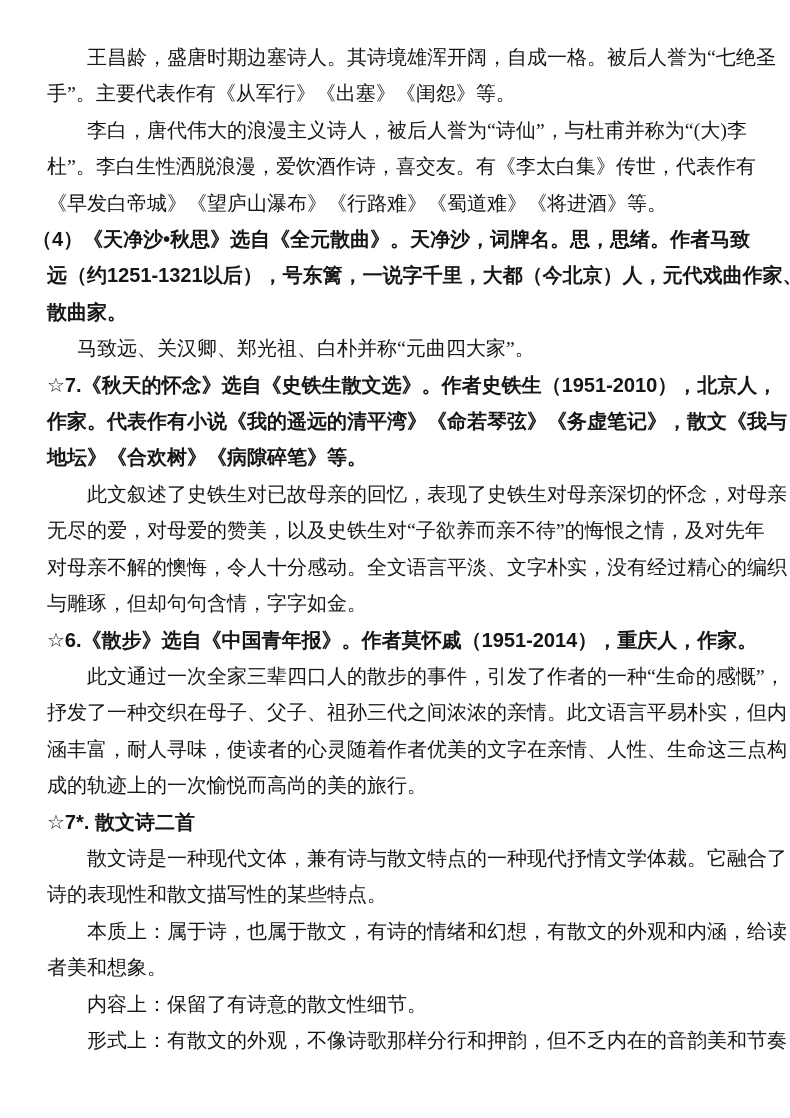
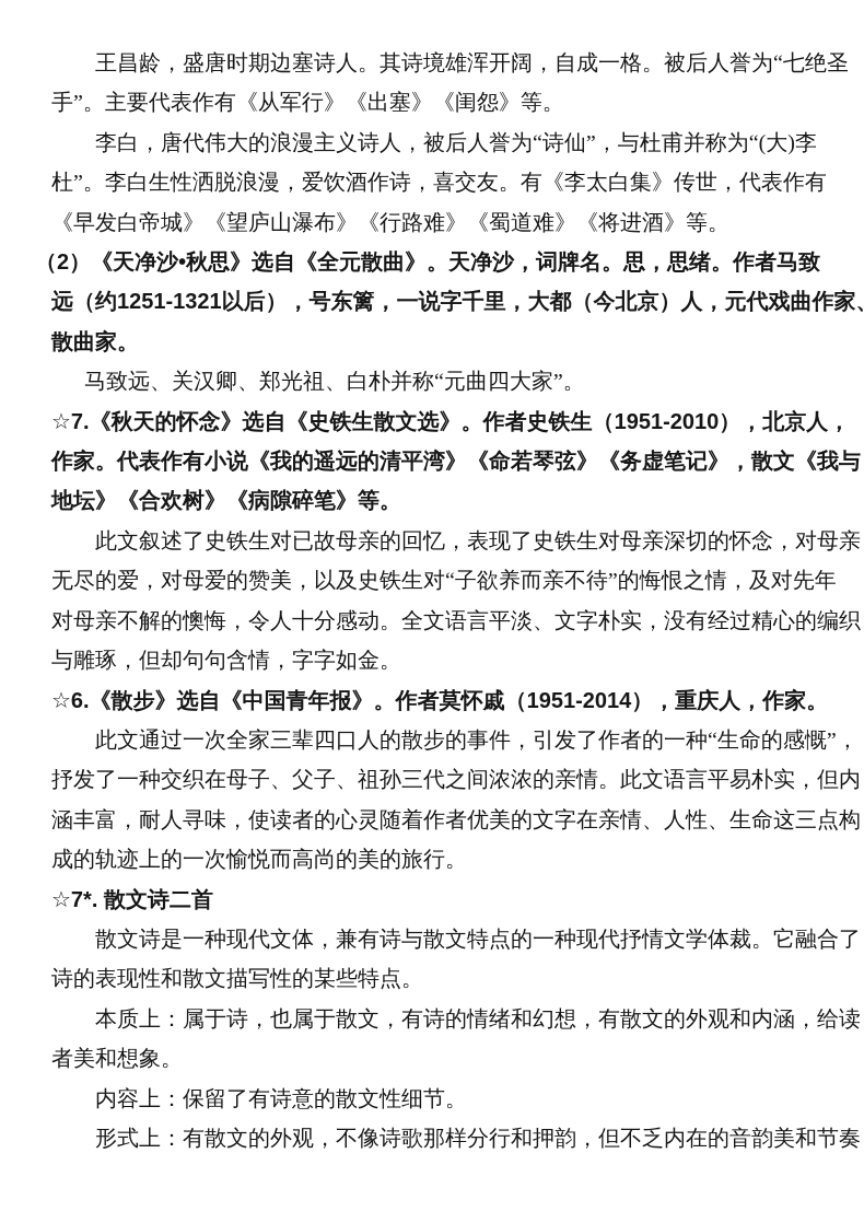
  王昌龄，盛唐时期边塞诗人。其诗境雄浑开阔，自成一格。被后人誉为“七绝圣
  手”。主要代表作有《从军行》《出塞》《闺怨》等。
  李白，唐代伟大的浪漫主义诗人，被后人誉为“诗仙”，与杜甫并称为“(大)李
  杜”。李白生性洒脱浪漫，爱饮酒作诗，喜交友。有《李太白集》传世，代表作有
  《早发白帝城》《望庐山瀑布》《行路难》《蜀道难》《将进酒》等。
- （4）《天净沙•秋思》选自《全元散曲》。天净沙，词牌名。思，思绪。作者马致
+ （2）《天净沙•秋思》选自《全元散曲》。天净沙，词牌名。思，思绪。作者马致
  远（约1251-1321以后），号东篱，一说字千里，大都（今北京）人，元代戏曲作家
  散曲家。
  马致远、关汉卿、郑光祖、白朴并称“元曲四大家”。
  ☆7.《秋天的怀念》选自《史铁生散文选》。作者史铁生（1951-2010），北京人，
  作家。代表作有小说《我的遥远的清平湾》《命若琴弦》《务虚笔记》，散文《我与
  地坛》《合欢树》《病隙碎笔》等。
  此文叙述了史铁生对已故母亲的回忆，表现了史铁生对母亲深切的怀念，对母亲
  无尽的爱，对母爱的赞美，以及史铁生对“子欲养而亲不待”的悔恨之情，及对先年
  对母亲不解的懊悔，令人十分感动。全文语言平淡、文字朴实，没有经过精心的编织
  与雕琢，但却句句含情，字字如金。
  ☆6.《散步》选自《中国青年报》。作者莫怀戚（1951-2014），重庆人，作家。
  此文通过一次全家三辈四口人的散步的事件，引发了作者的一种“生命的感慨”，
  抒发了一种交织在母子、父子、祖孙三代之间浓浓的亲情。此文语言平易朴实，但内
  涵丰富，耐人寻味，使读者的心灵随着作者优美的文字在亲情、人性、生命这三点构
  成的轨迹上的一次愉悦而高尚的美的旅行。
  ☆7*. 散文诗二首
  散文诗是一种现代文体，兼有诗与散文特点的一种现代抒情文学体裁。它融合了
  诗的表现性和散文描写性的某些特点。
  本质上：属于诗，也属于散文，有诗的情绪和幻想，有散文的外观和内涵，给读
  者美和想象。
  内容上：保留了有诗意的散文性细节。
  形式上：有散文的外观，不像诗歌那样分行和押韵，但不乏内在的音韵美和节奏
